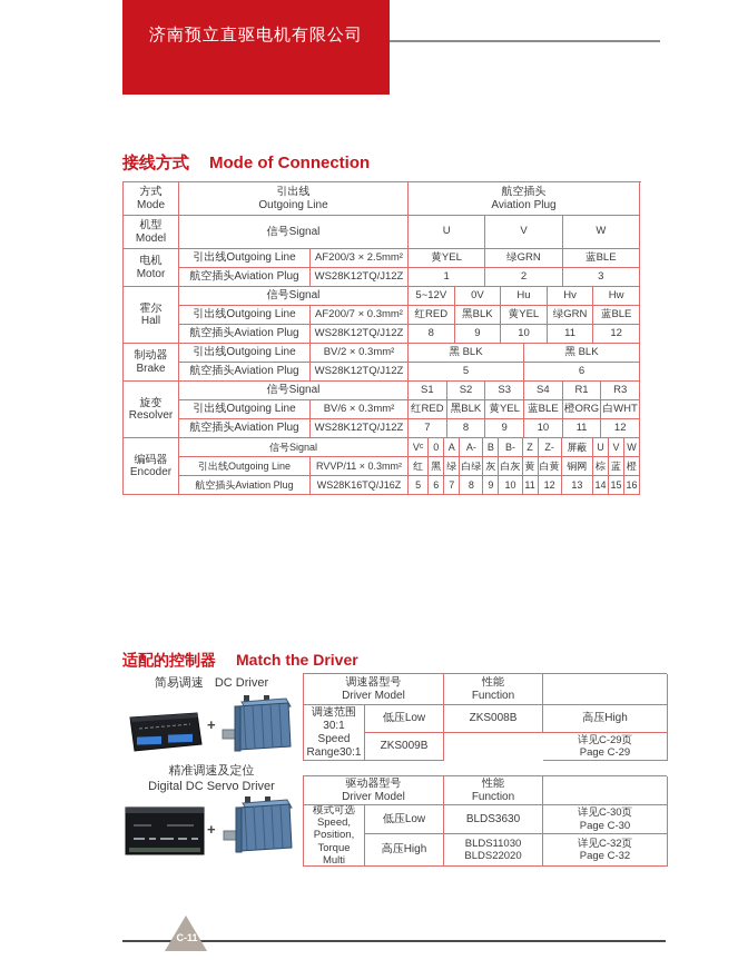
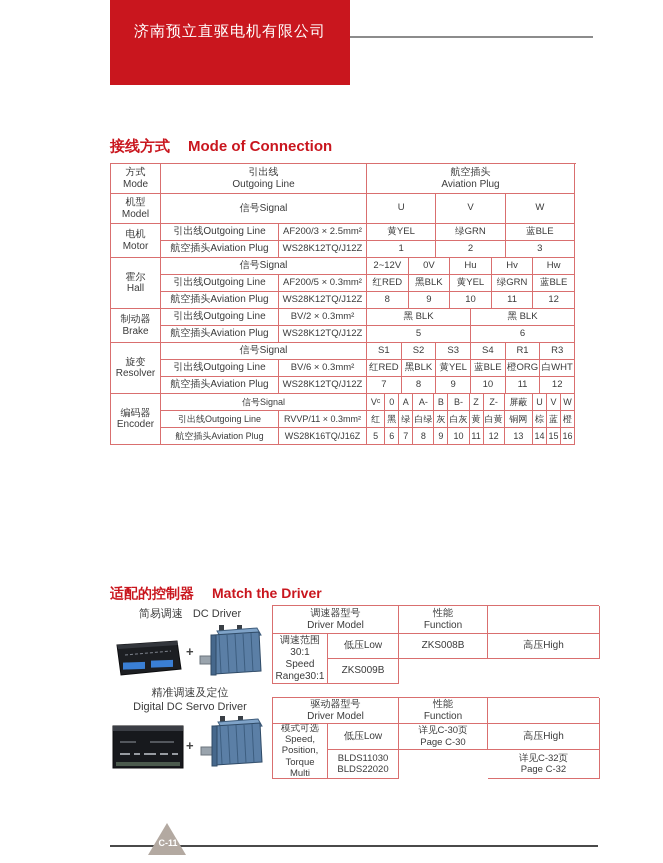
  济南预立直驱电机有限公司
  接线方式 Mode of Connection
  方式
  Mode
  引出线
  Outgoing Line
  航空插头
  Aviation Plug
  机型
  Model
  信号Signal
  U
  V
  W
  电机
  Motor
  引出线Outgoing Line
  AF200/3 × 2.5mm²
  黄YEL
  绿GRN
  蓝BLE
  航空插头Aviation Plug
  WS28K12TQ/J12Z
  1
  2
  3
  霍尔
  Hall
  信号Signal
- 5~12V
+ 2~12V
  0V
  Hu
  Hv
  Hw
  引出线Outgoing Line
- AF200/7 × 0.3mm²
+ AF200/5 × 0.3mm²
  红RED
  黑BLK
  黄YEL
  绿GRN
  蓝BLE
  航空插头Aviation Plug
  WS28K12TQ/J12Z
  8
  9
  10
  11
  12
  制动器
  Brake
  引出线Outgoing Line
  BV/2 × 0.3mm²
  黑 BLK
  黑 BLK
  航空插头Aviation Plug
  WS28K12TQ/J12Z
  5
  6
  旋变
  Resolver
  信号Signal
  S1
  S2
  S3
  S4
  R1
  R3
  引出线Outgoing Line
  BV/6 × 0.3mm²
  红RED
  黑BLK
  黄YEL
  蓝BLE
  橙ORG
  白WHT
  航空插头Aviation Plug
  WS28K12TQ/J12Z
  7
  8
  9
  10
  11
  12
  编码器
  Encoder
  信号Signal
  V
  0
  A
  A-
  B
  B-
  Z
  Z-
  屏蔽
  U
  V
  W
  引出线Outgoing Line
  RVVP/11 × 0.3mm²
  红
  黑
  绿
  白绿
  灰
  白灰
  黄
  白黄
  铜网
  棕
  蓝
  橙
  航空插头Aviation Plug
  WS28K16TQ/J16Z
  5
  6
  7
  8
  9
  10
  11
  12
  13
  14
  15
  16
  适配的控制器 Match the Driver
  简易调速 DC Driver
  +
  调速器型号
  Driver Model
  性能
  Function
  低压Low
  ZKS008B
  调速范围30:1
  Speed Range30:1
  高压High
  ZKS009B
- 详见C-29页
- Page C-29
  精准调速及定位
  Digital DC Servo Driver
  +
  驱动器型号
  Driver Model
  性能
  Function
  低压Low
- BLDS3630
  Speed, Position, Torque
  详见C-30页
  Page C-30
  高压High
  BLDS11030
  BLDS22020
  详见C-32页
  Page C-32
  C-11
